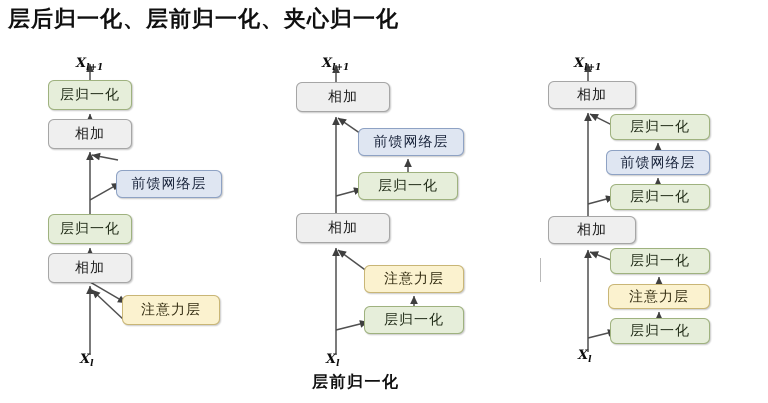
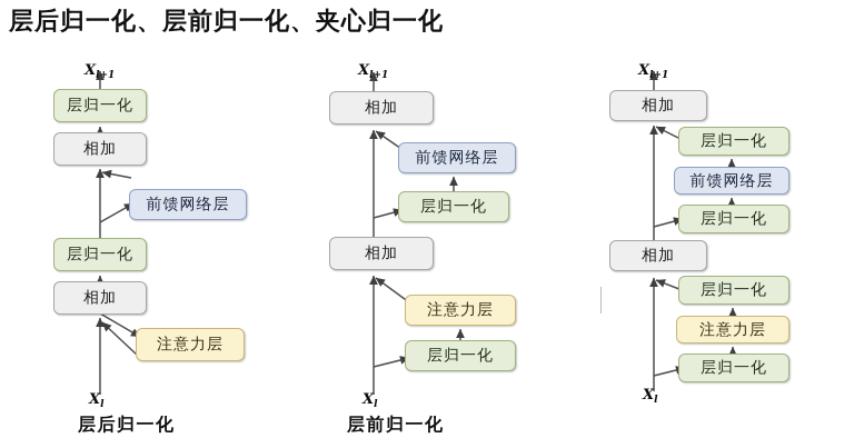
  层后归一化、层前归一化、夹心归一化
  Xl+1
  Xl
+ 层后归一化
  层归一化
  相加
  前馈网络层
  层归一化
  相加
  注意力层
  Xl+1
  Xl
  层前归一化
  相加
  前馈网络层
  层归一化
  相加
  注意力层
  层归一化
  Xl+1
  Xl
  相加
  层归一化
  前馈网络层
  层归一化
  相加
  层归一化
  注意力层
  层归一化
